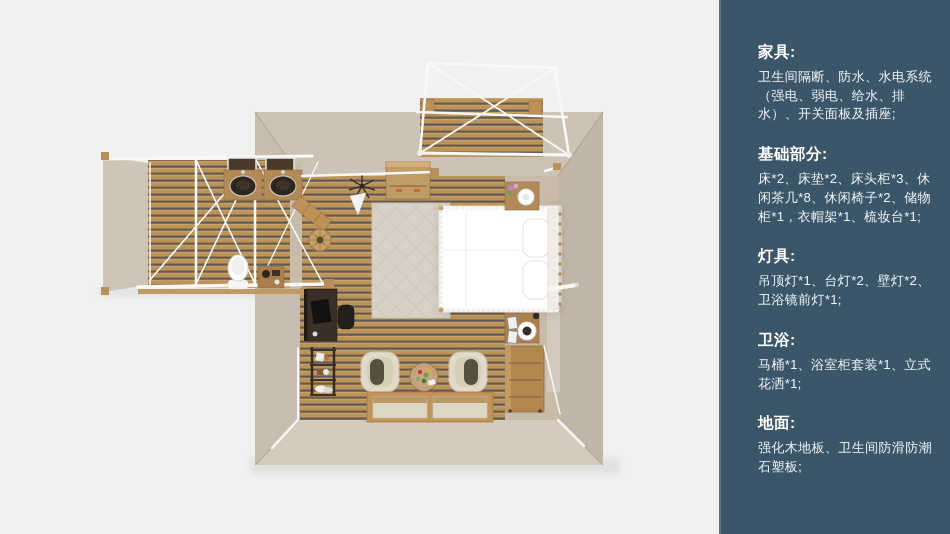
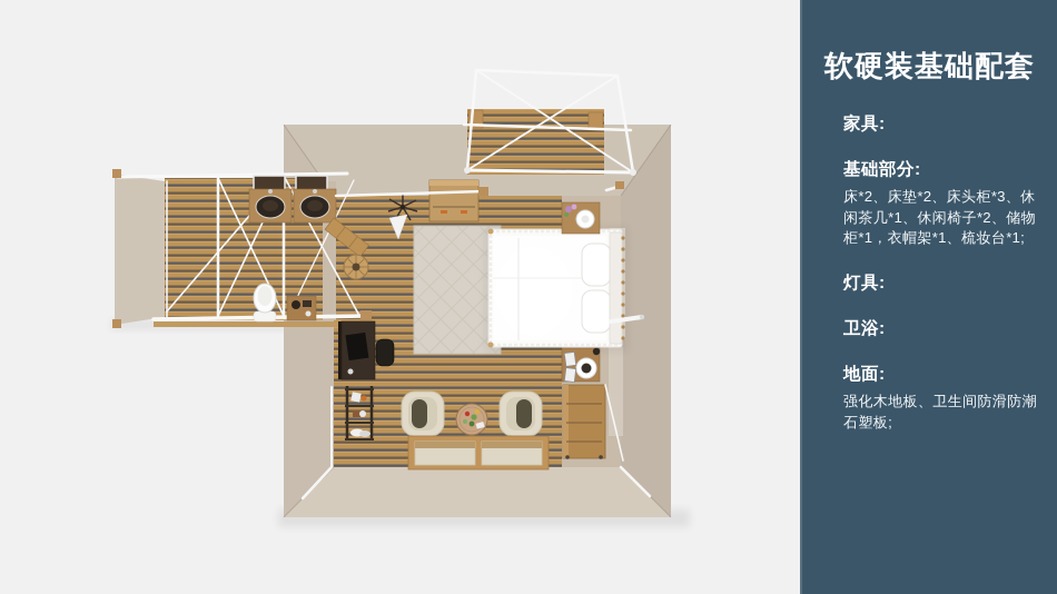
+ 软硬装基础配套
  家具:
- 卫生间隔断、防水、水电系统（强电、弱电、给水、排水）、开关面板及插座;
  基础部分:
- 床*2、床垫*2、床头柜*3、休闲茶几*8、休闲椅子*2、储物柜*1，衣帽架*1、梳妆台*1;
+ 床*2、床垫*2、床头柜*3、休闲茶几*1、休闲椅子*2、储物柜*1，衣帽架*1、梳妆台*1;
  灯具:
- 吊顶灯*1、台灯*2、壁灯*2、卫浴镜前灯*1;
  卫浴:
- 马桶*1、浴室柜套装*1、立式花洒*1;
  地面:
  强化木地板、卫生间防滑防潮石塑板;
